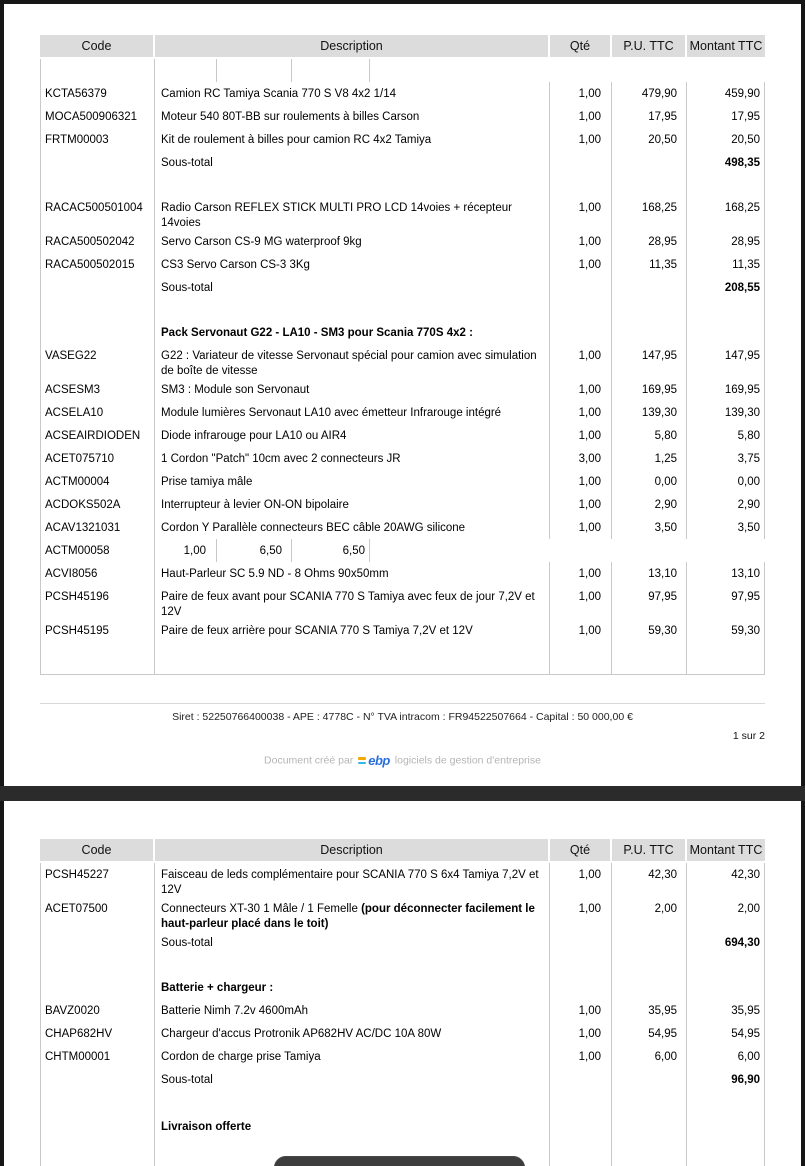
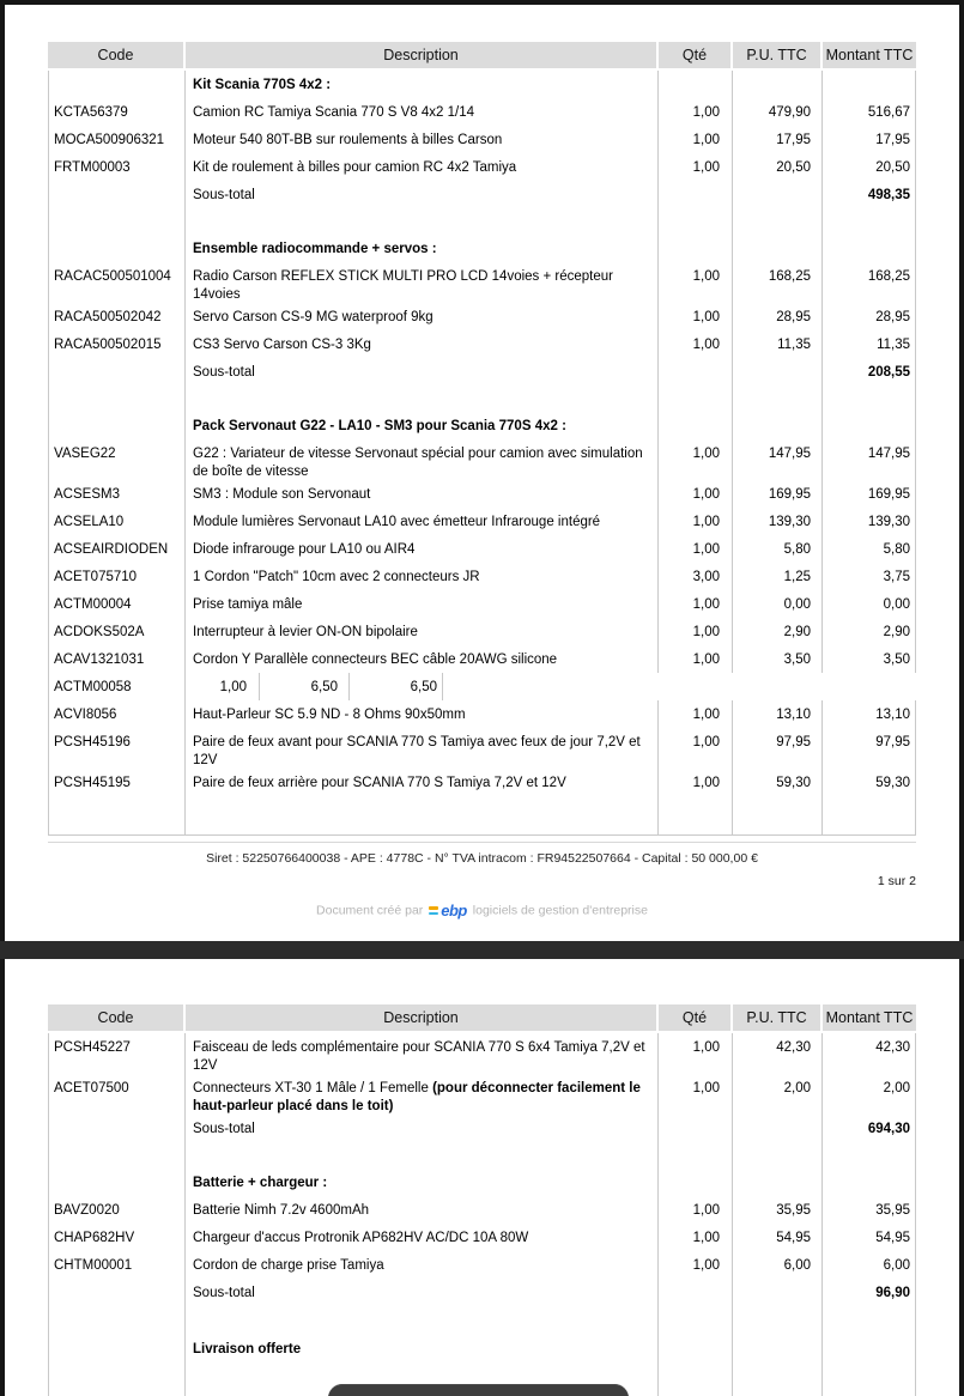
  Code
  Description
  Qté
  P.U. TTC
  Montant TTC
+ Kit Scania 770S 4x2 :
  KCTA56379
  Camion RC Tamiya Scania 770 S V8 4x2 1/14
  1,00
  479,90
- 459,90
+ 516,67
  MOCA500906321
  Moteur 540 80T-BB sur roulements à billes Carson
  1,00
  17,95
  17,95
  FRTM00003
  Kit de roulement à billes pour camion RC 4x2 Tamiya
  1,00
  20,50
  20,50
  Sous-total
  498,35
+ Ensemble radiocommande + servos :
  RACAC500501004
  Radio Carson REFLEX STICK MULTI PRO LCD 14voies + récepteur 14voies
  1,00
  168,25
  168,25
  RACA500502042
  Servo Carson CS-9 MG waterproof 9kg
  1,00
  28,95
  28,95
  RACA500502015
  CS3 Servo Carson CS-3 3Kg
  1,00
  11,35
  11,35
  Sous-total
  208,55
  Pack Servonaut G22 - LA10 - SM3 pour Scania 770S 4x2 :
  VASEG22
  G22 : Variateur de vitesse Servonaut spécial pour camion avec simulation de boîte de vitesse
  1,00
  147,95
  147,95
  ACSESM3
  SM3 : Module son Servonaut
  1,00
  169,95
  169,95
  ACSELA10
  Module lumières Servonaut LA10 avec émetteur Infrarouge intégré
  1,00
  139,30
  139,30
  ACSEAIRDIODEN
  Diode infrarouge pour LA10 ou AIR4
  1,00
  5,80
  5,80
  ACET075710
  1 Cordon "Patch" 10cm avec 2 connecteurs JR
  3,00
  1,25
  3,75
  ACTM00004
  Prise tamiya mâle
  1,00
  0,00
  0,00
  ACDOKS502A
  Interrupteur à levier ON-ON bipolaire
  1,00
  2,90
  2,90
  ACAV1321031
  Cordon Y Parallèle connecteurs BEC câble 20AWG silicone
  1,00
  3,50
  3,50
  ACTM00058
  1,00
  6,50
  6,50
  ACVI8056
  Haut-Parleur SC 5.9 ND - 8 Ohms 90x50mm
  1,00
  13,10
  13,10
  PCSH45196
  Paire de feux avant pour SCANIA 770 S Tamiya avec feux de jour 7,2V et 12V
  1,00
  97,95
  97,95
  PCSH45195
  Paire de feux arrière pour SCANIA 770 S Tamiya 7,2V et 12V
  1,00
  59,30
  59,30
  Siret : 52250766400038 - APE : 4778C - N° TVA intracom : FR94522507664 - Capital : 50 000,00 €
  1 sur 2
  Document créé par
  ebp
  logiciels de gestion d'entreprise
  Code
  Description
  Qté
  P.U. TTC
  Montant TTC
  PCSH45227
  Faisceau de leds complémentaire pour SCANIA 770 S 6x4 Tamiya 7,2V et 12V
  1,00
  42,30
  42,30
  ACET07500
  Connecteurs XT-30 1 Mâle / 1 Femelle (pour déconnecter facilement le haut-parleur placé dans le toit)
  1,00
  2,00
  2,00
  Sous-total
  694,30
  Batterie + chargeur :
  BAVZ0020
  Batterie Nimh 7.2v 4600mAh
  1,00
  35,95
  35,95
  CHAP682HV
  Chargeur d'accus Protronik AP682HV AC/DC 10A 80W
  1,00
  54,95
  54,95
  CHTM00001
  Cordon de charge prise Tamiya
  1,00
  6,00
  6,00
  Sous-total
  96,90
  Livraison offerte
